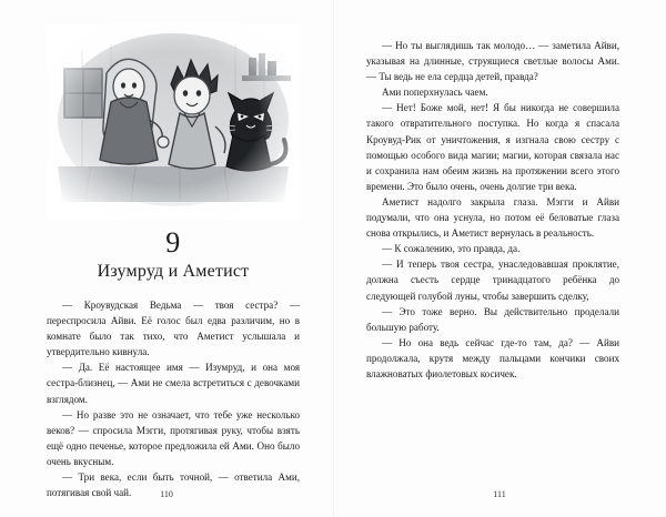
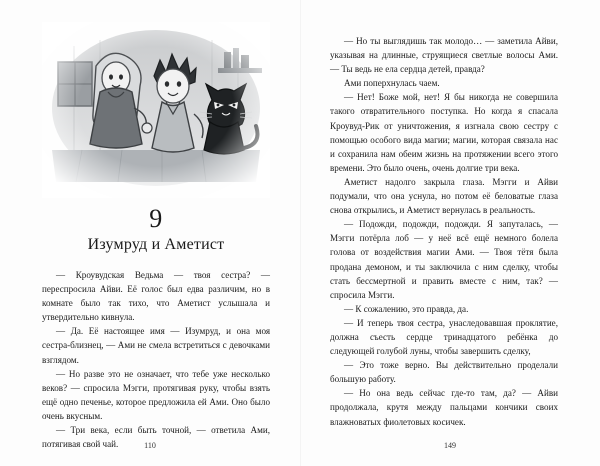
  9
  Изумруд и Аметист
  — Кроувудская Ведьма — твоя сестра? — переспросила Айви. Её голос был едва различим, но в комнате было так тихо, что Аметист услышала и утвердительно кивнула.
  — Да. Её настоящее имя — Изумруд, и она моя сестра-близнец, — Ами не смела встретиться с девочками взглядом.
  — Но разве это не означает, что тебе уже несколько веков? — спросила Мэгги, протягивая руку, чтобы взять ещё одно печенье, которое предложила ей Ами. Оно было очень вкусным.
  — Три века, если быть точной, — ответила Ами, потягивая свой чай.
  110
  — Но ты выглядишь так молодо… — заметила Айви, указывая на длинные, струящиеся светлые волосы Ами. — Ты ведь не ела сердца детей, правда?
  Ами поперхнулась чаем.
  — Нет! Боже мой, нет! Я бы никогда не совершила такого отвратительного поступка. Но когда я спасала Кроувуд-Рик от уничтожения, я изгнала свою сестру с помощью особого вида магии; магии, которая связала нас и сохранила нам обеим жизнь на протяжении всего этого времени. Это было очень, очень долгие три века.
  Аметист надолго закрыла глаза. Мэгги и Айви подумали, что она уснула, но потом её беловатые глаза снова открылись, и Аметист вернулась в реальность.
+ — Подожди, подожди, подожди. Я запуталась, — Мэгги потёрла лоб — у неё всё ещё немного болела голова от воздействия магии Ами. — Твоя тётя была продана демоном, и ты заключила с ним сделку, чтобы стать бессмертной и править вместе с ним, так? — спросила Мэгги.
  — К сожалению, это правда, да.
  — И теперь твоя сестра, унаследовавшая проклятие, должна съесть сердце тринадцатого ребёнка до следующей голубой луны, чтобы завершить сделку,
  — Это тоже верно. Вы действительно проделали большую работу.
  — Но она ведь сейчас где-то там, да? — Айви продолжала, крутя между пальцами кончики своих влажноватых фиолетовых косичек.
- 111
+ 149
